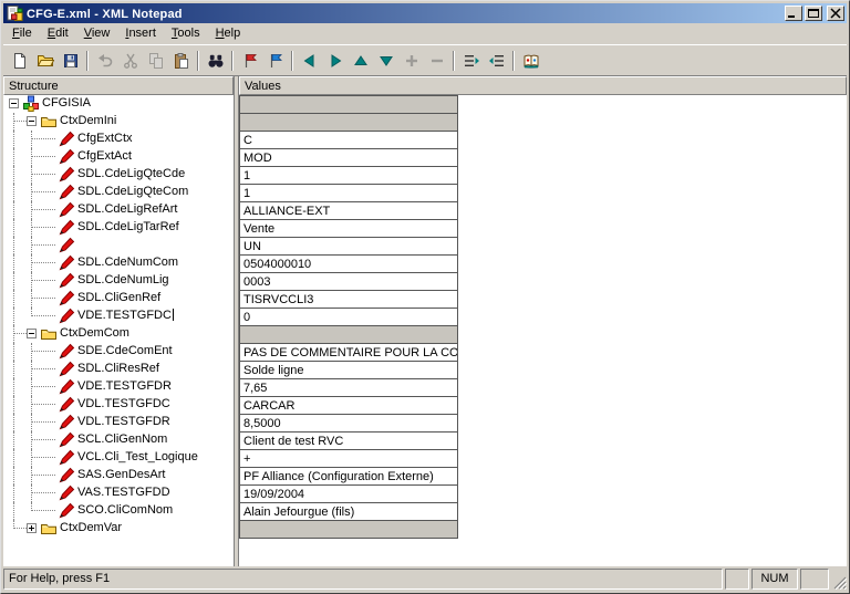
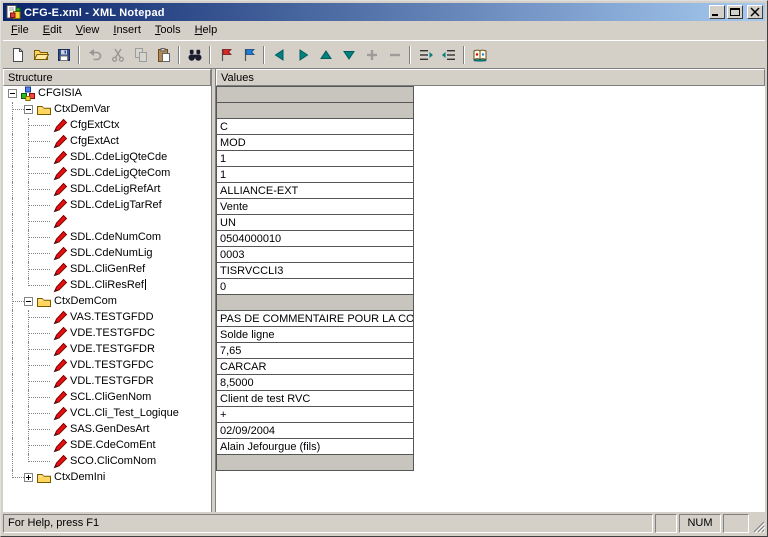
  CFG-E.xml - XML Notepad
  File
  Edit
  View
  Insert
  Tools
  Help
  Structure
  CFGISIA
- CtxDemIni
+ CtxDemVar
  CfgExtCtx
  CfgExtAct
  SDL.CdeLigQteCde
  SDL.CdeLigQteCom
  SDL.CdeLigRefArt
  SDL.CdeLigTarRef
  SDL.CdeNumCom
  SDL.CdeNumLig
  SDL.CliGenRef
- VDE.TESTGFDC
+ SDL.CliResRef
  CtxDemCom
- SDE.CdeComEnt
+ VAS.TESTGFDD
- SDL.CliResRef
+ VDE.TESTGFDC
  VDE.TESTGFDR
  VDL.TESTGFDC
  VDL.TESTGFDR
  SCL.CliGenNom
  VCL.Cli_Test_Logique
  SAS.GenDesArt
- VAS.TESTGFDD
+ SDE.CdeComEnt
  SCO.CliComNom
- CtxDemVar
+ CtxDemIni
  Values
  C
  MOD
  1
  1
  ALLIANCE-EXT
  Vente
  UN
  0504000010
  0003
  TISRVCCLI3
  0
  PAS DE COMMENTAIRE POUR LA CO
  Solde ligne
  7,65
  CARCAR
  8,5000
  Client de test RVC
  +
- PF Alliance (Configuration Externe)
- 19/09/2004
+ 02/09/2004
  Alain Jefourgue (fils)
  For Help, press F1
  NUM
